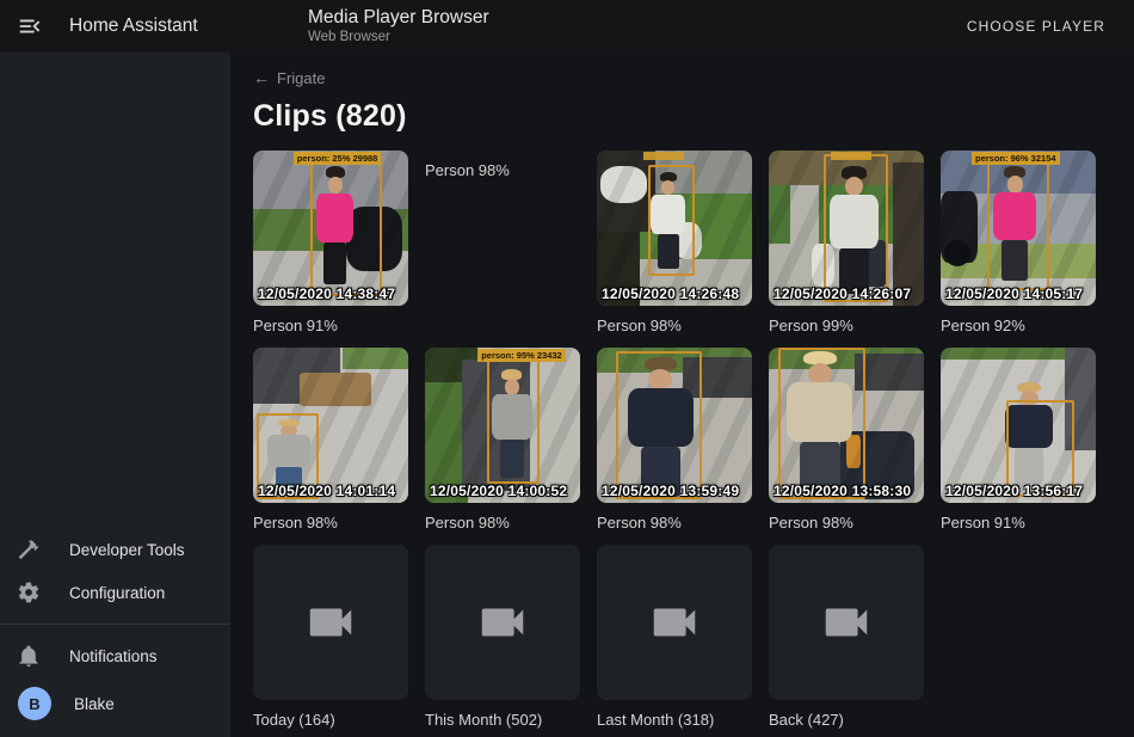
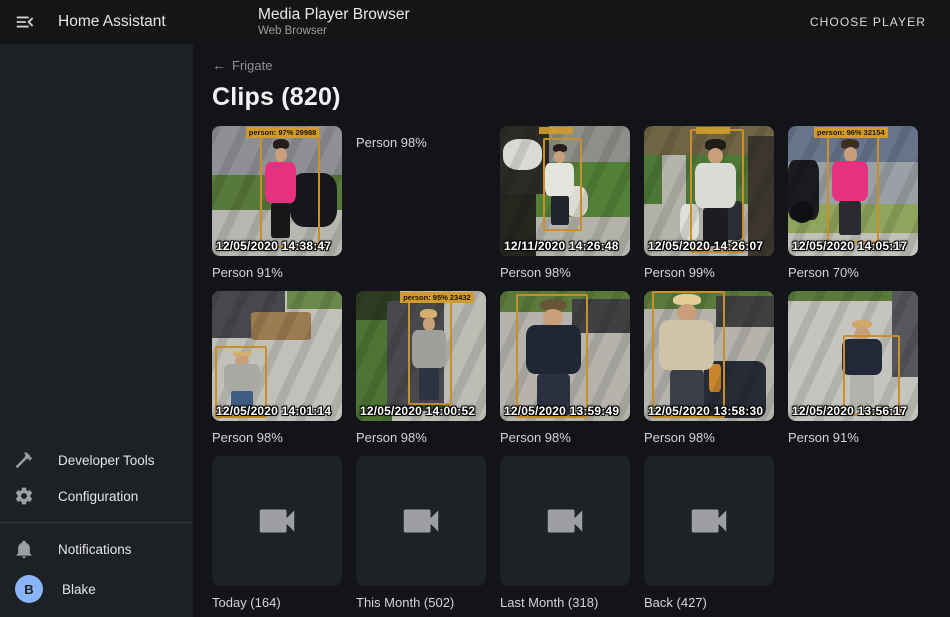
  Home Assistant
  Media Player Browser
  Web Browser
  CHOOSE PLAYER
  Developer Tools
  Configuration
  Notifications
  B
  Blake
  ←
  Frigate
  Clips (820)
- person: 25% 29988
+ person: 97% 29988
  12/05/2020 14:38:47
  Person 91%
  Person 98%
- 12/05/2020 14:26:48
+ 12/11/2020 14:26:48
  Person 98%
  12/05/2020 14:26:07
  Person 99%
  person: 96% 32154
  12/05/2020 14:05:17
- Person 92%
+ Person 70%
  12/05/2020 14:01:14
  Person 98%
  person: 95% 23432
  12/05/2020 14:00:52
  Person 98%
  12/05/2020 13:59:49
  Person 98%
  12/05/2020 13:58:30
  Person 98%
  12/05/2020 13:56:17
  Person 91%
  Today (164)
  This Month (502)
  Last Month (318)
  Back (427)
